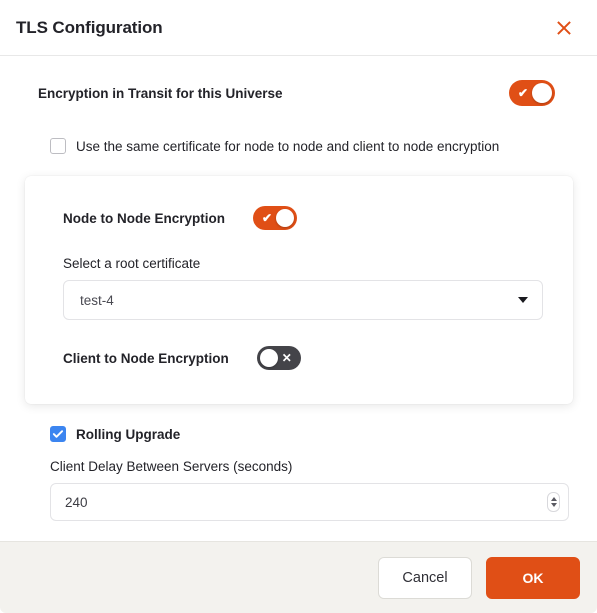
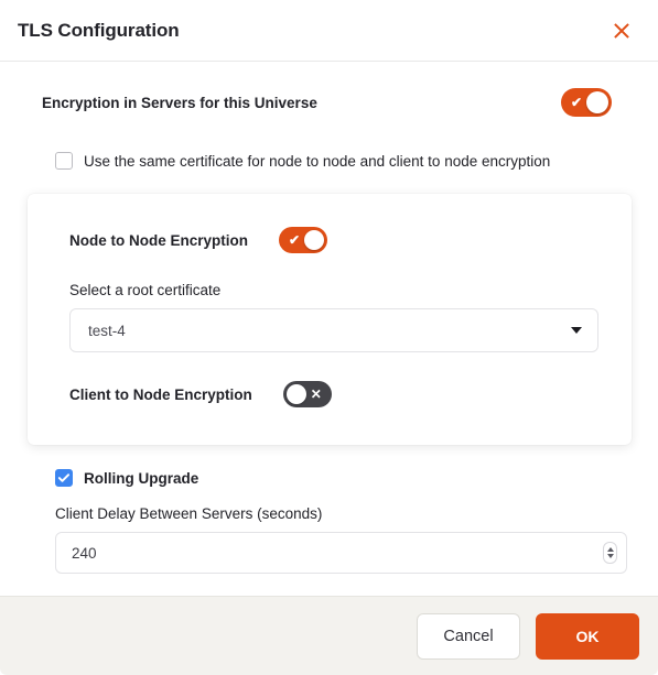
  TLS Configuration
- Encryption in Transit for this Universe
+ Encryption in Servers for this Universe
  ✔
  Use the same certificate for node to node and client to node encryption
  Node to Node Encryption
  ✔
  Select a root certificate
  test-4
  Client to Node Encryption
  ✕
  Rolling Upgrade
  Client Delay Between Servers (seconds)
  240
  Cancel
  OK
